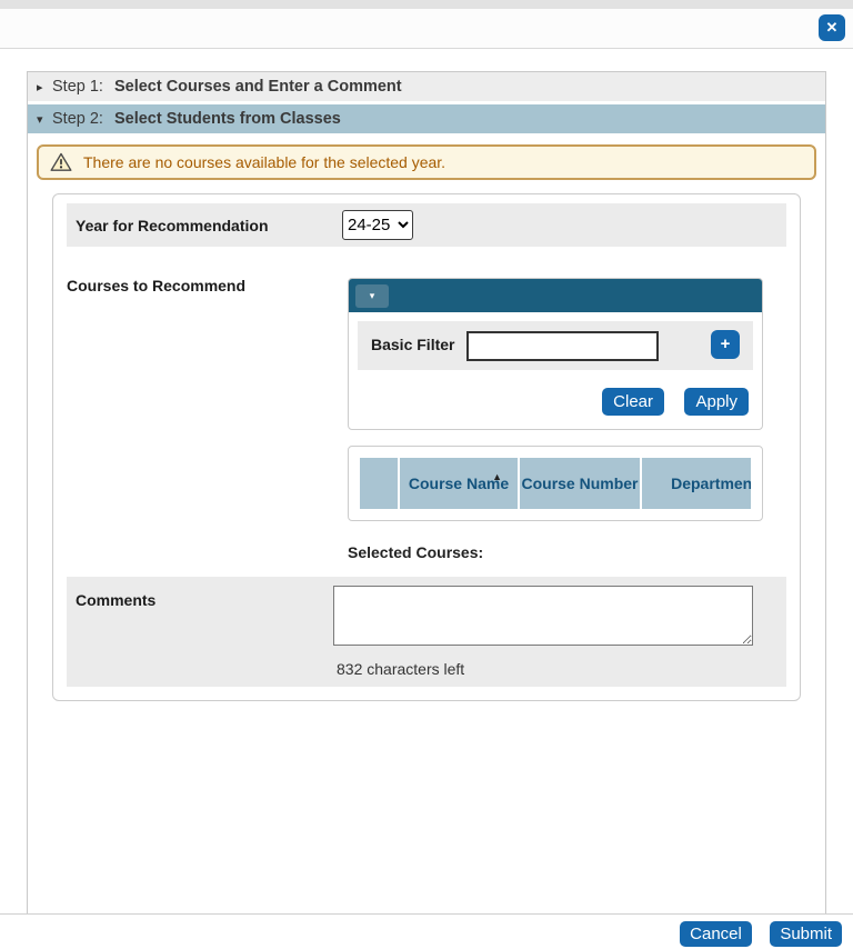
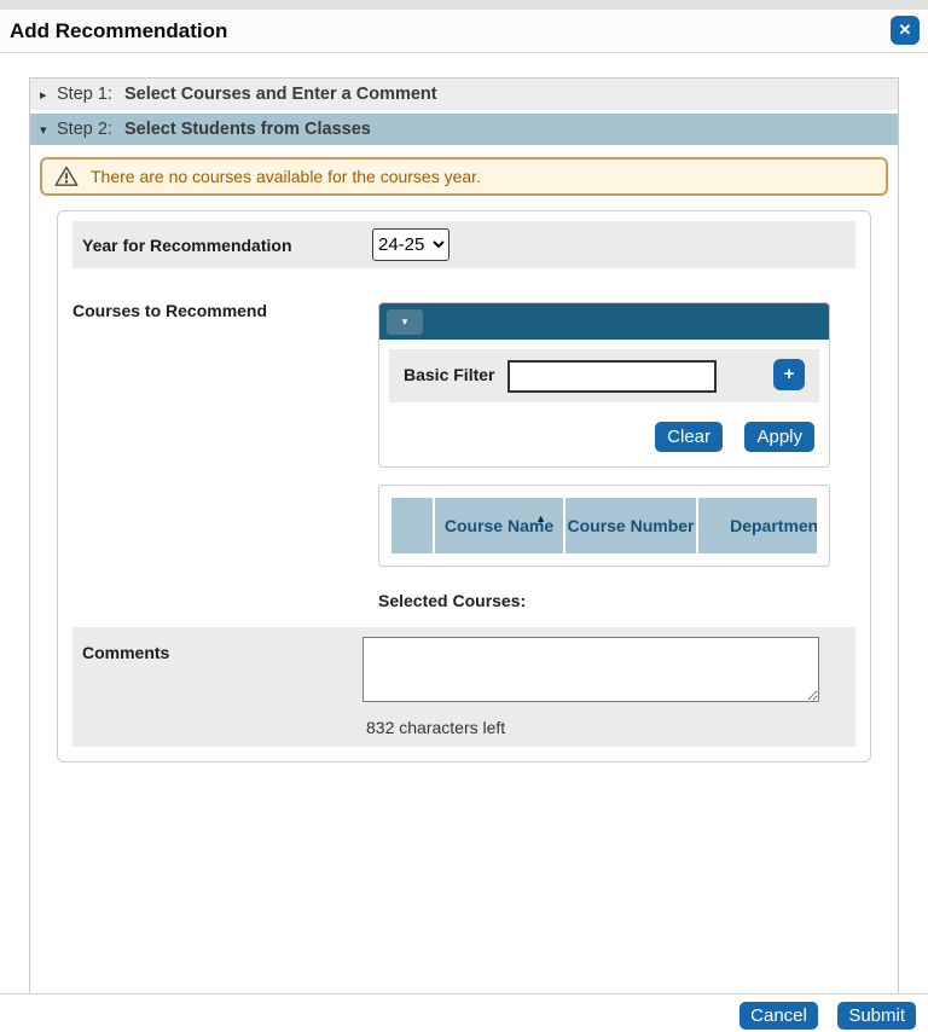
+ Add Recommendation
  ✕
  ▸
  Step 1:
  Select Courses and Enter a Comment
  ▾
  Step 2:
  Select Students from Classes
- There are no courses available for the selected year.
+ There are no courses available for the courses year.
  Year for Recommendation
  24-25
  Courses to Recommend
  ▾
  Basic Filter
  +
  Clear Apply
  Course Name
  ▲
  Course Number
  Departmen
  Selected Courses:
  Comments
  832 characters left
  Cancel Submit
